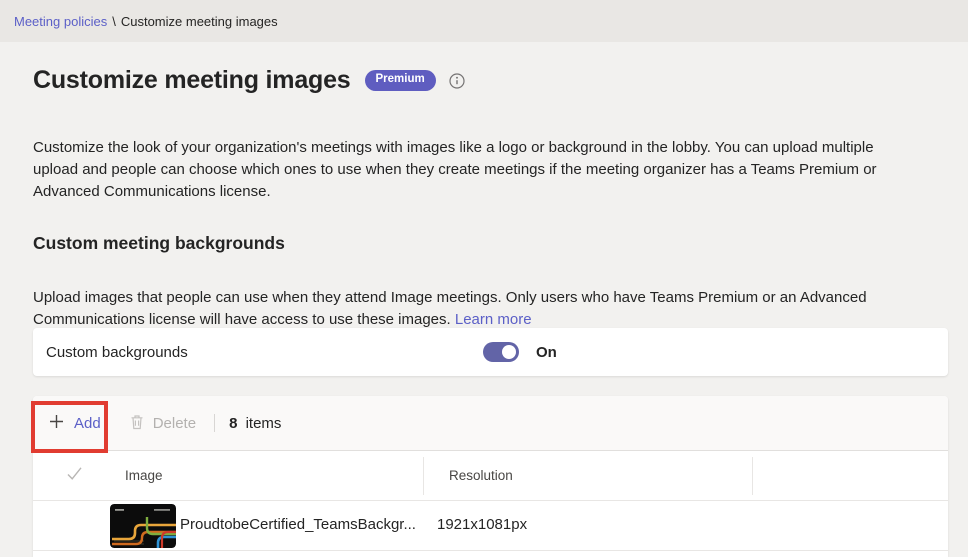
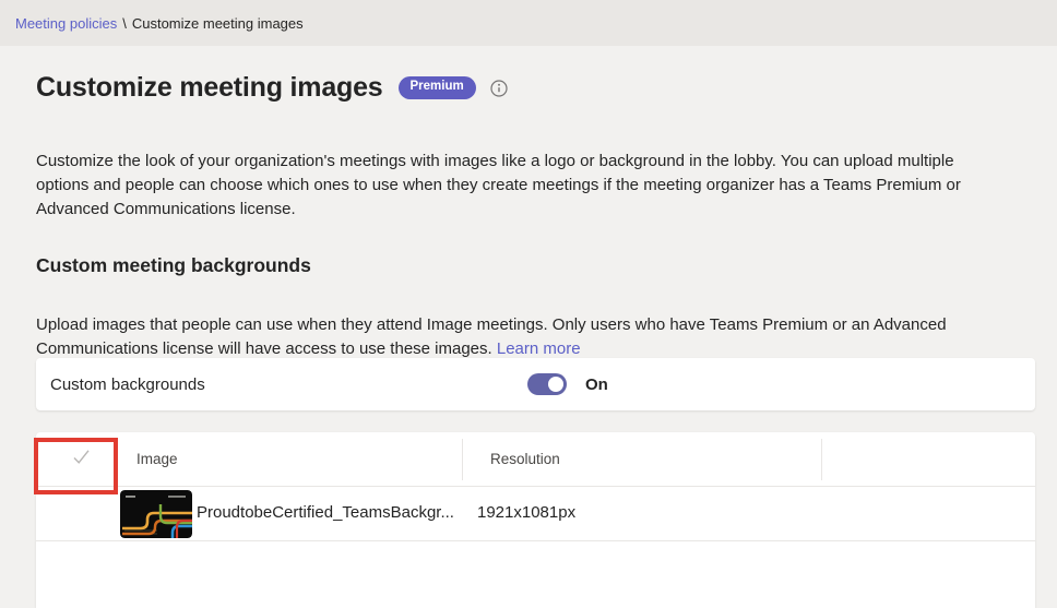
  Meeting policies
  \
  Customize meeting images
  Customize meeting images
  Premium
- Customize the look of your organization's meetings with images like a logo or background in the lobby. You can upload multiple upload and people can choose which ones to use when they create meetings if the meeting organizer has a Teams Premium or Advanced Communications license.
+ Customize the look of your organization's meetings with images like a logo or background in the lobby. You can upload multiple options and people can choose which ones to use when they create meetings if the meeting organizer has a Teams Premium or Advanced Communications license.
  Custom meeting backgrounds
  Upload images that people can use when they attend Image meetings. Only users who have Teams Premium or an Advanced Communications license will have access to use these images. Learn more
  Custom backgrounds
  On
- Add
- Delete
- 8 items
  Image
  Resolution
  ProudtobeCertified_TeamsBackgr...
  1921x1081px
